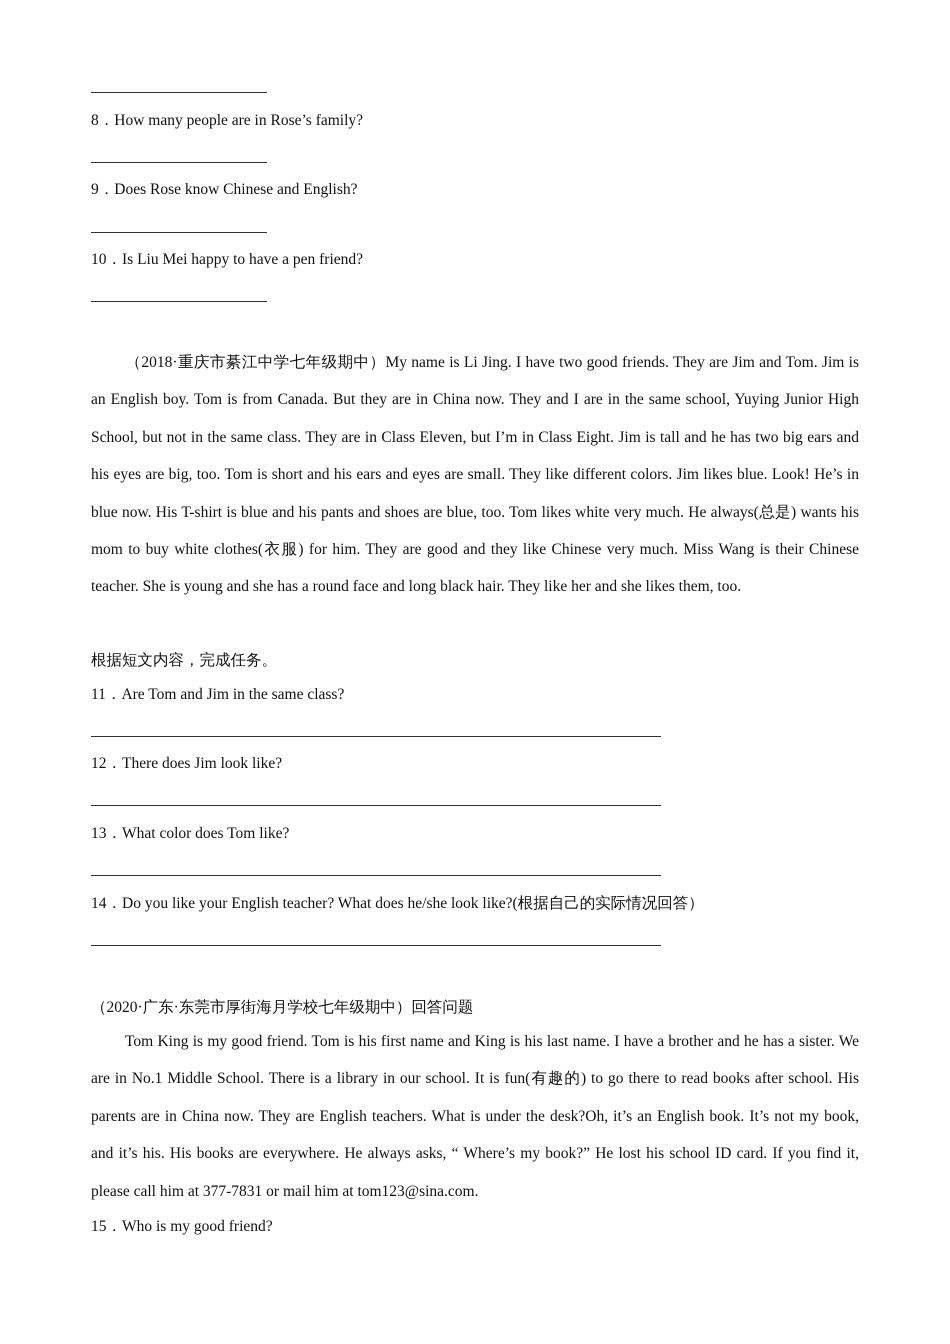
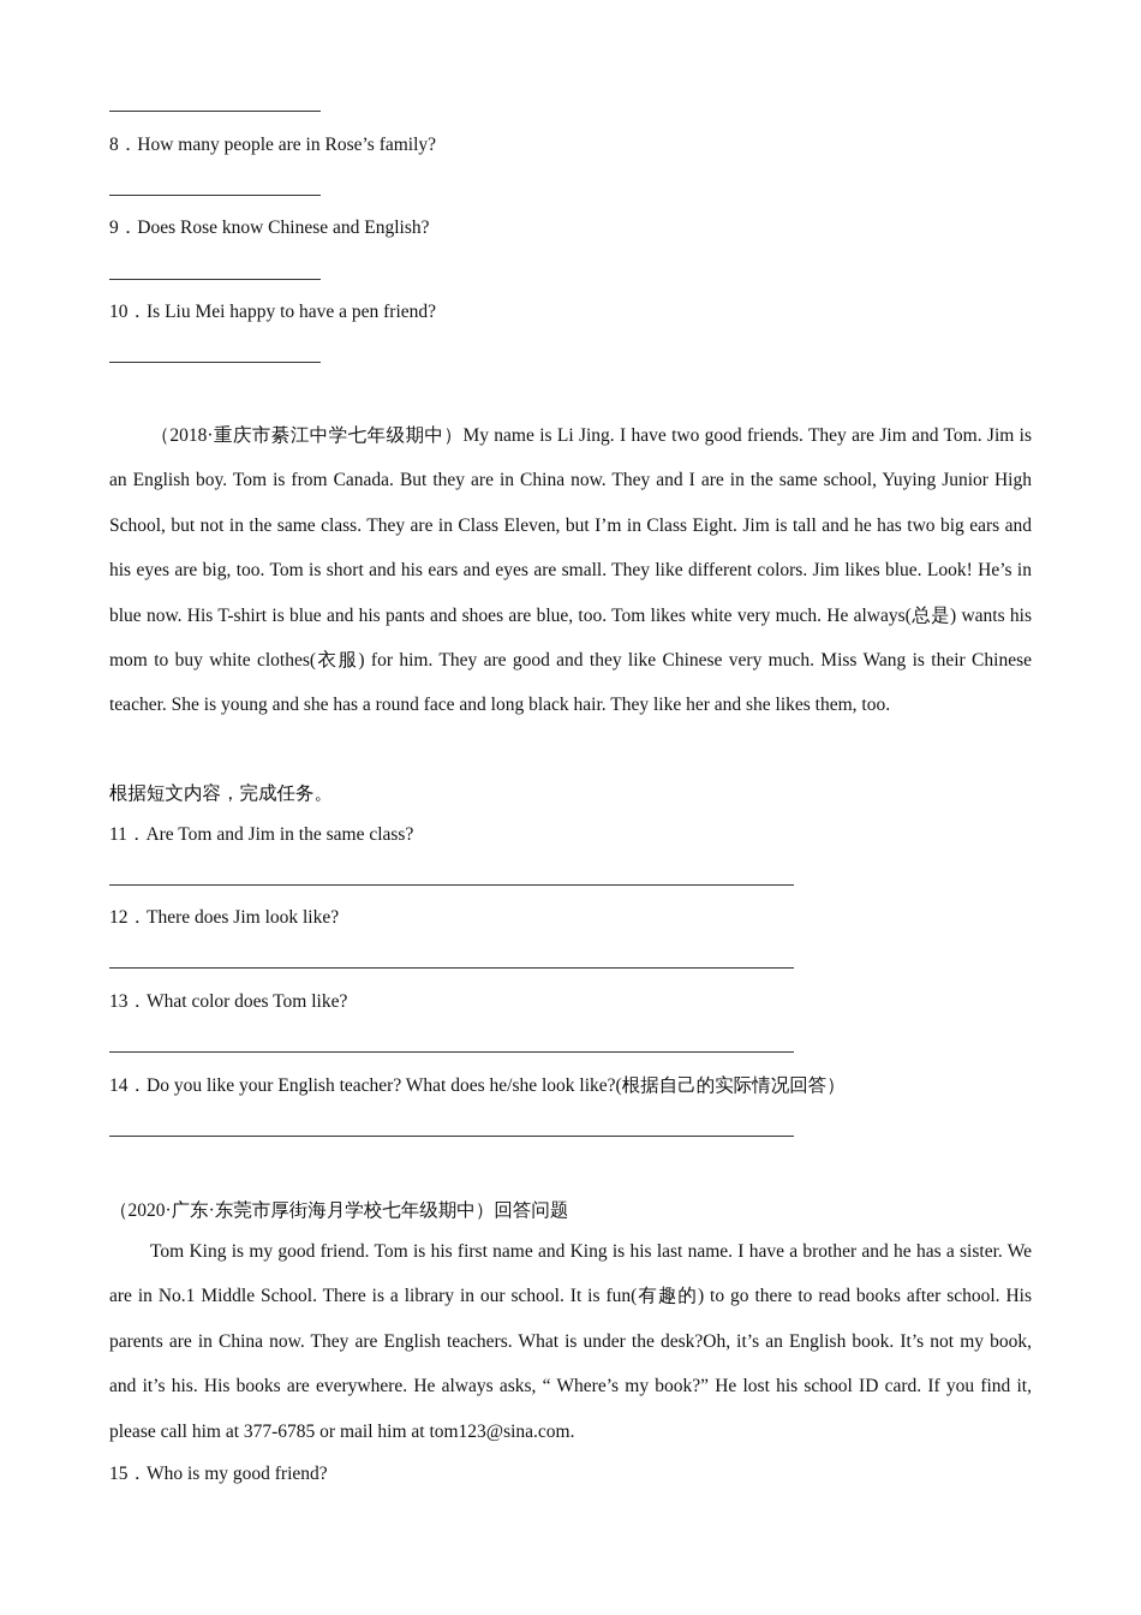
  8．How many people are in Rose’s family?
  9．Does Rose know Chinese and English?
  10．Is Liu Mei happy to have a pen friend?
  （2018·重庆市綦江中学七年级期中）My name is Li Jing. I have two good friends. They are Jim and Tom. Jim is an English boy. Tom is from Canada. But they are in China now. They and I are in the same school, Yuying Junior High School, but not in the same class. They are in Class Eleven, but I’m in Class Eight. Jim is tall and he has two big ears and his eyes are big, too. Tom is short and his ears and eyes are small. They like different colors. Jim likes blue. Look! He’s in blue now. His T-shirt is blue and his pants and shoes are blue, too. Tom likes white very much. He always(总是) wants his mom to buy white clothes(衣服) for him. They are good and they like Chinese very much. Miss Wang is their Chinese teacher. She is young and she has a round face and long black hair. They like her and she likes them, too.
  根据短文内容，完成任务。
  11．Are Tom and Jim in the same class?
  12．There does Jim look like?
  13．What color does Tom like?
  14．Do you like your English teacher? What does he/she look like?(根据自己的实际情况回答）
  （2020·广东·东莞市厚街海月学校七年级期中）回答问题
- Tom King is my good friend. Tom is his first name and King is his last name. I have a brother and he has a sister. We are in No.1 Middle School. There is a library in our school. It is fun(有趣的) to go there to read books after school. His parents are in China now. They are English teachers. What is under the desk?Oh, it’s an English book. It’s not my book, and it’s his. His books are everywhere. He always asks, “ Where’s my book?” He lost his school ID card. If you find it, please call him at 377-7831 or mail him at tom123@sina.com.
+ Tom King is my good friend. Tom is his first name and King is his last name. I have a brother and he has a sister. We are in No.1 Middle School. There is a library in our school. It is fun(有趣的) to go there to read books after school. His parents are in China now. They are English teachers. What is under the desk?Oh, it’s an English book. It’s not my book, and it’s his. His books are everywhere. He always asks, “ Where’s my book?” He lost his school ID card. If you find it, please call him at 377-6785 or mail him at tom123@sina.com.
  15．Who is my good friend?
